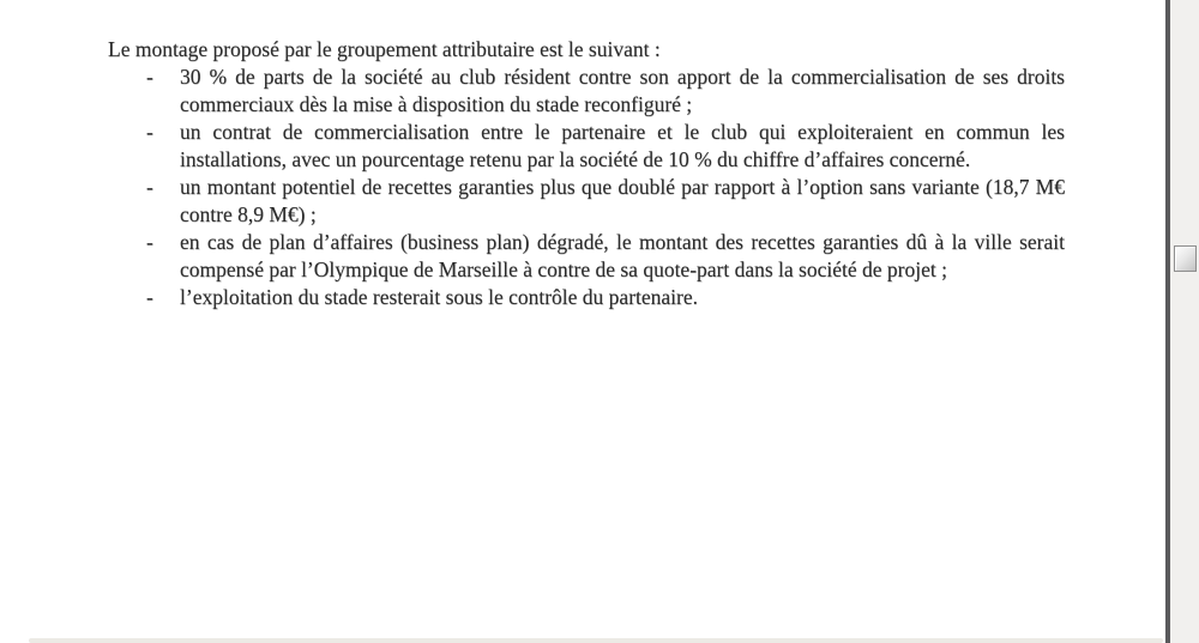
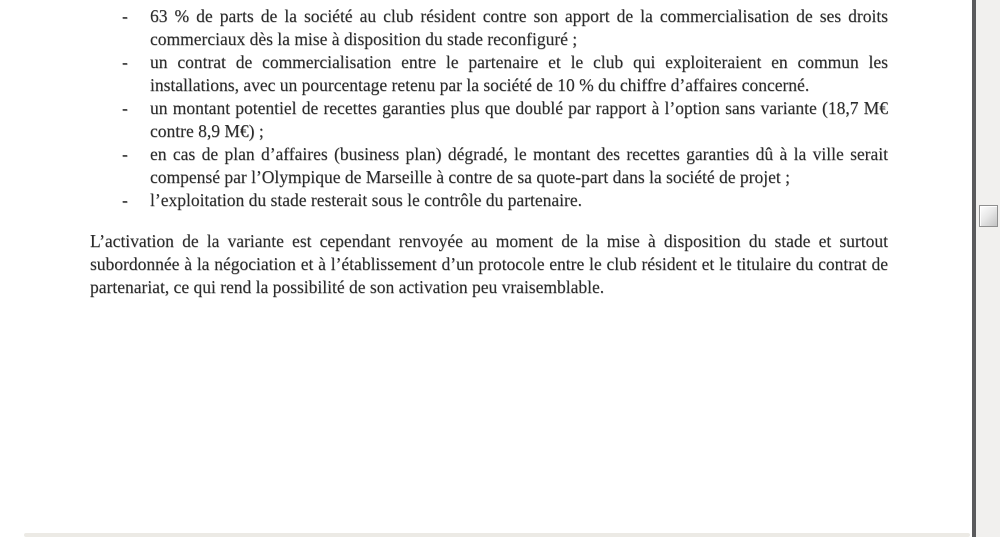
- Le montage proposé par le groupement attributaire est le suivant :
  -
- 30 % de parts de la société au club résident contre son apport de la commercialisation de ses droits commerciaux dès la mise à disposition du stade reconfiguré ;
+ 63 % de parts de la société au club résident contre son apport de la commercialisation de ses droits commerciaux dès la mise à disposition du stade reconfiguré ;
  -
  un contrat de commercialisation entre le partenaire et le club qui exploiteraient en commun les installations, avec un pourcentage retenu par la société de 10 % du chiffre d’affaires concerné.
  -
  un montant potentiel de recettes garanties plus que doublé par rapport à l’option sans variante (18,7 M€ contre 8,9 M€) ;
  -
  en cas de plan d’affaires (business plan) dégradé, le montant des recettes garanties dû à la ville serait compensé par l’Olympique de Marseille à contre de sa quote-part dans la société de projet ;
  -
  l’exploitation du stade resterait sous le contrôle du partenaire.
+ L’activation de la variante est cependant renvoyée au moment de la mise à disposition du stade et surtout subordonnée à la négociation et à l’établissement d’un protocole entre le club résident et le titulaire du contrat de partenariat, ce qui rend la possibilité de son activation peu vraisemblable.
